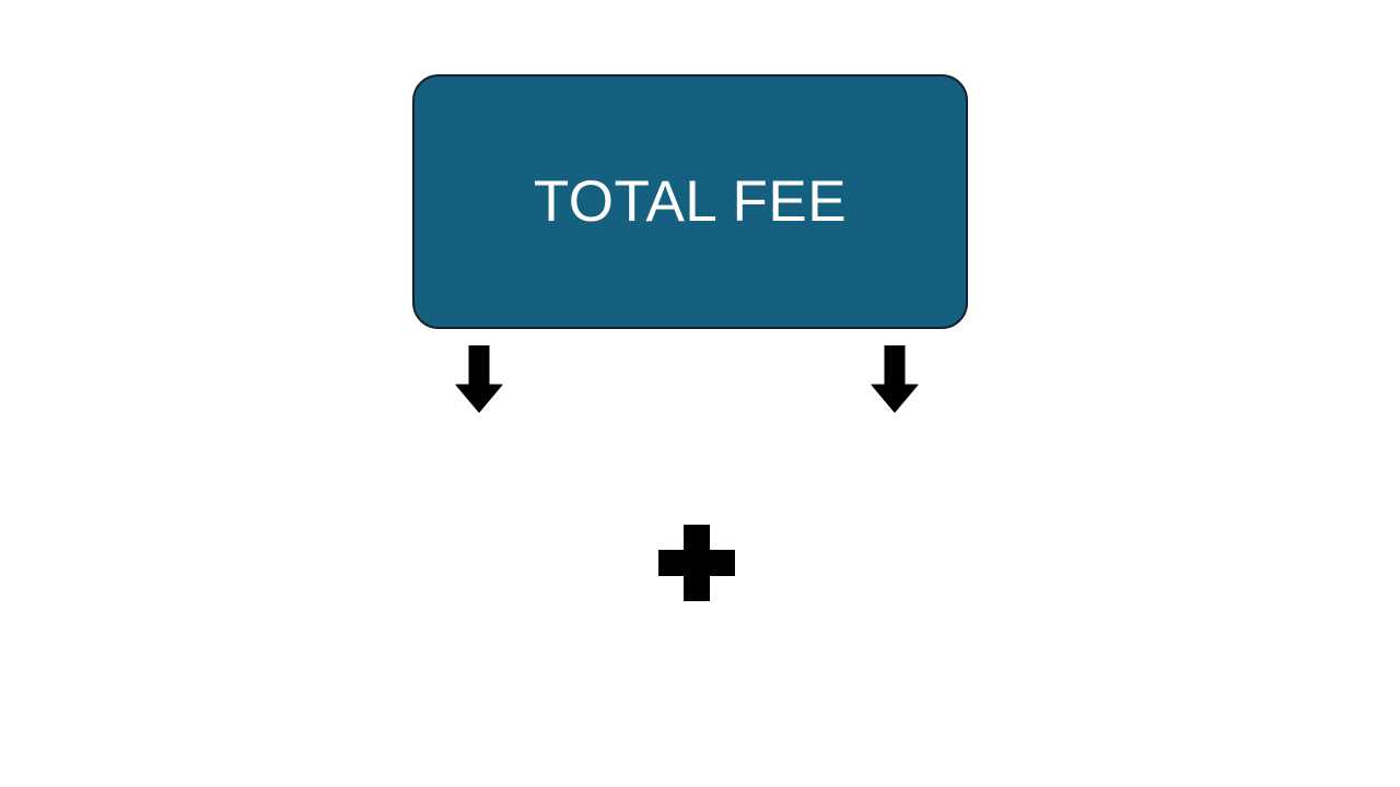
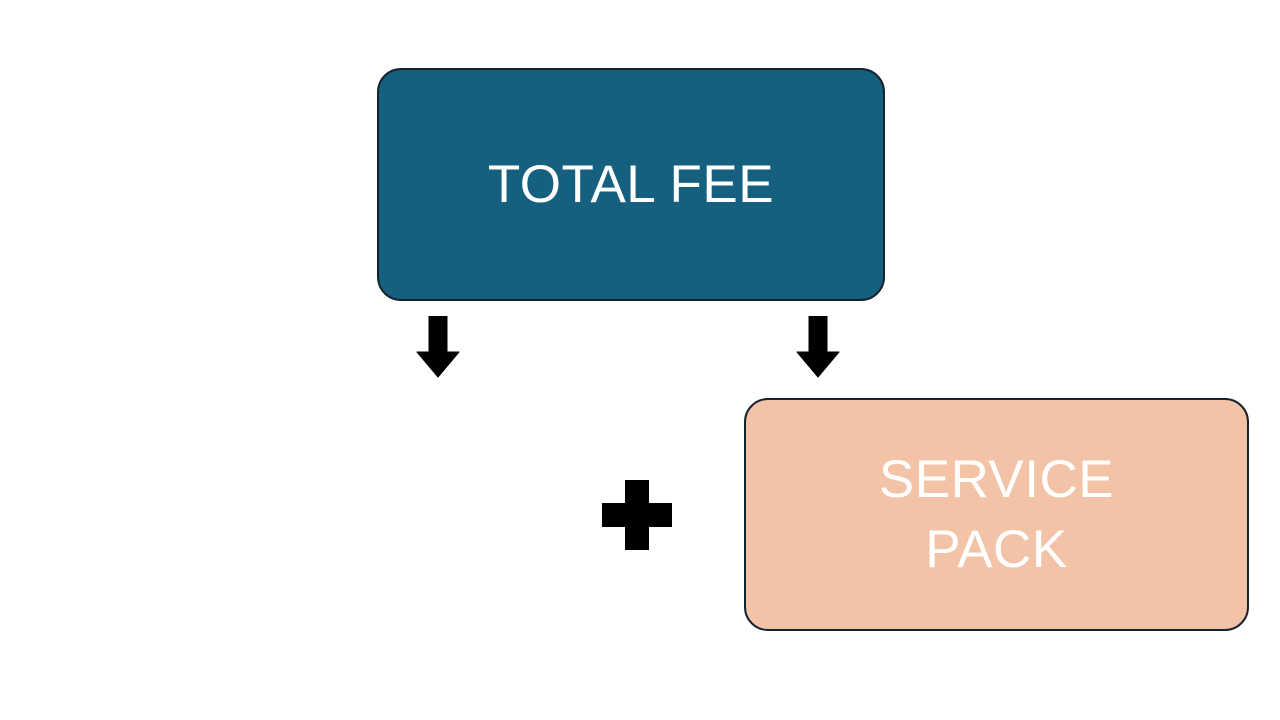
  TOTAL FEE
+ SERVICE
+ PACK
